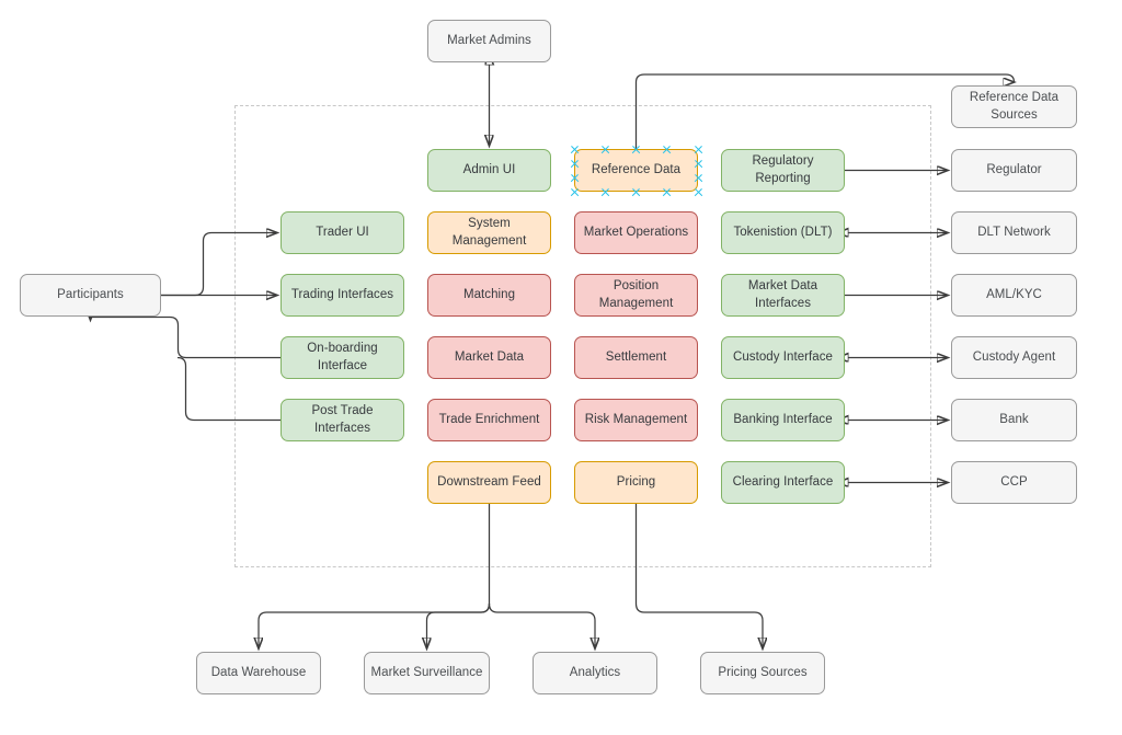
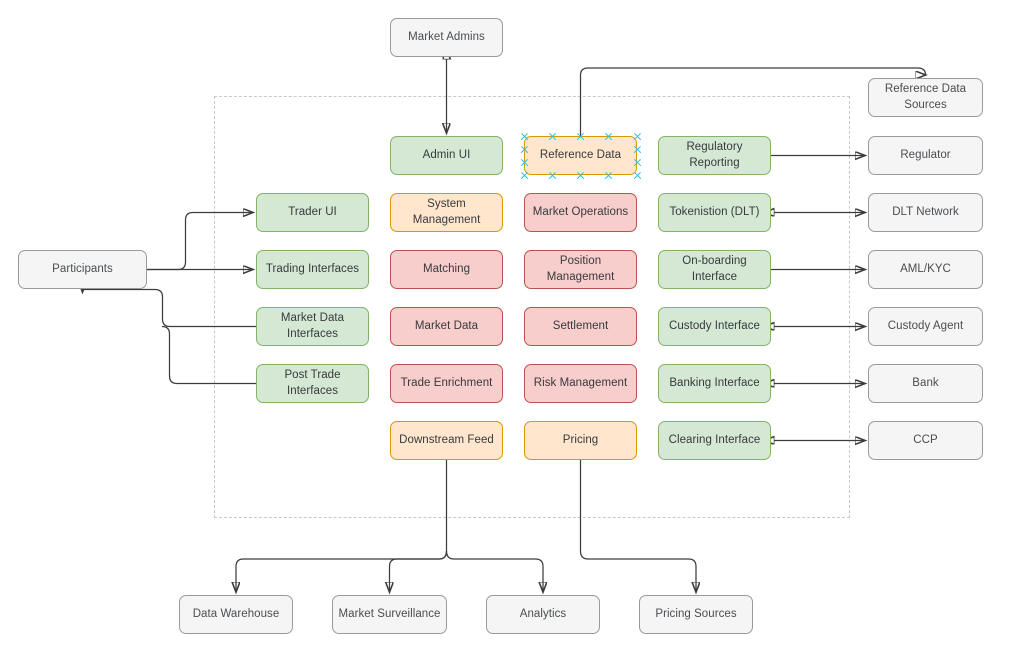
  Market Admins
  Reference Data Sources
  Trader UI
  Trading Interfaces
- On-boarding Interface
+ Market Data Interfaces
  Post Trade Interfaces
  Admin UI
  System Management
  Matching
  Market Data
  Trade Enrichment
  Downstream Feed
  Reference Data
  Market Operations
  Position Management
  Settlement
  Risk Management
  Pricing
  Regulatory Reporting
  Tokenistion (DLT)
- Market Data Interfaces
+ On-boarding Interface
  Custody Interface
  Banking Interface
  Clearing Interface
  Regulator
  DLT Network
  AML/KYC
  Custody Agent
  Bank
  CCP
  Participants
  Data Warehouse
  Market Surveillance
  Analytics
  Pricing Sources
